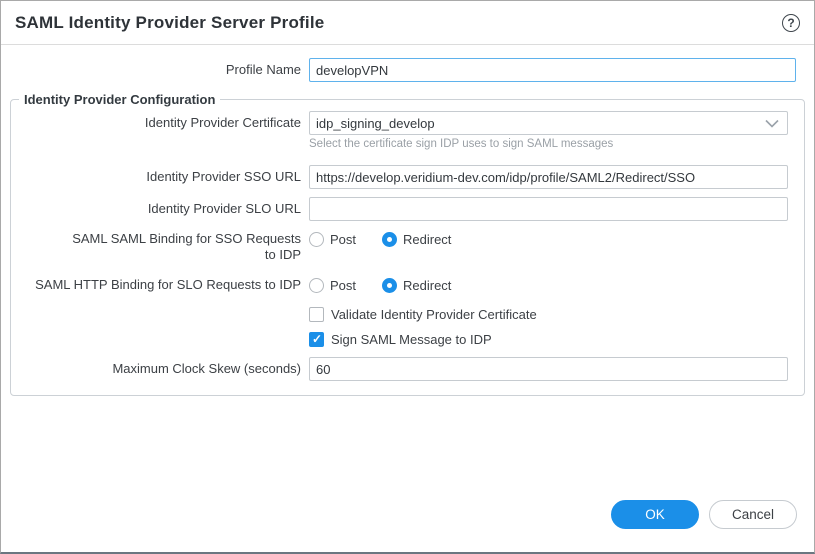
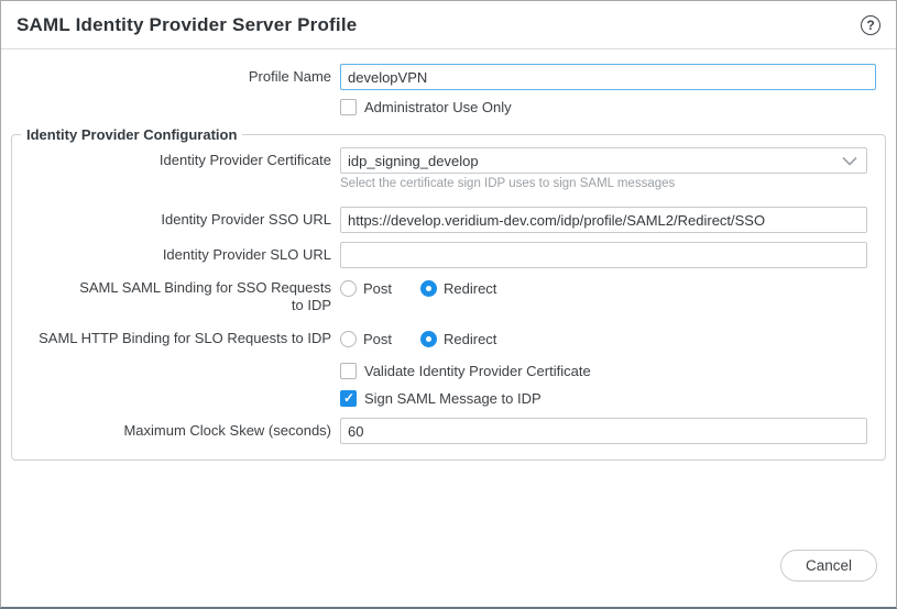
  SAML Identity Provider Server Profile
  ?
  Profile Name
  developVPN
+ Administrator Use Only
  Identity Provider Configuration
  Identity Provider Certificate
  idp_signing_develop
  Select the certificate sign IDP uses to sign SAML messages
  Identity Provider SSO URL
  https://develop.veridium-dev.com/idp/profile/SAML2/Redirect/SSO
  Identity Provider SLO URL
  SAML SAML Binding for SSO Requests to IDP
  Post
  Redirect
  SAML HTTP Binding for SLO Requests to IDP
  Post
  Redirect
  Validate Identity Provider Certificate
  Sign SAML Message to IDP
  Maximum Clock Skew (seconds)
  60
- OK
  Cancel
